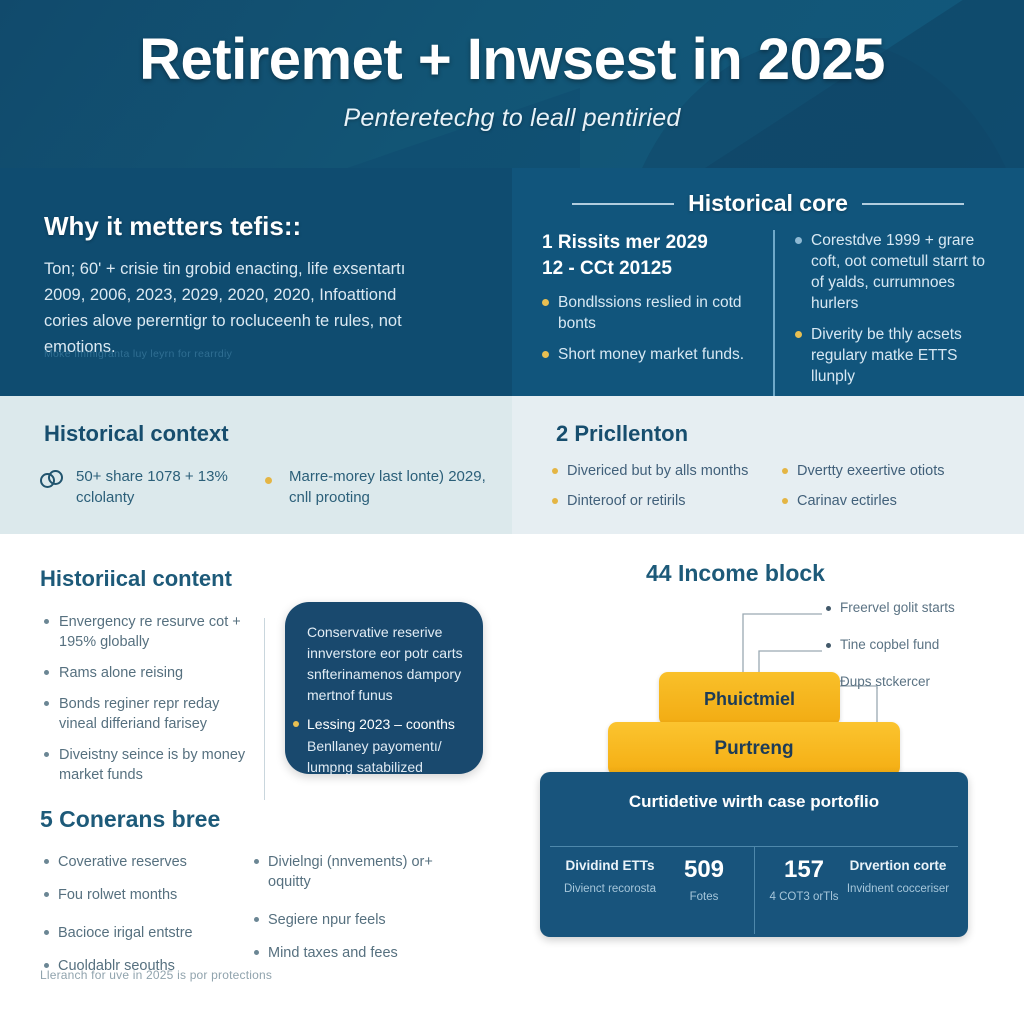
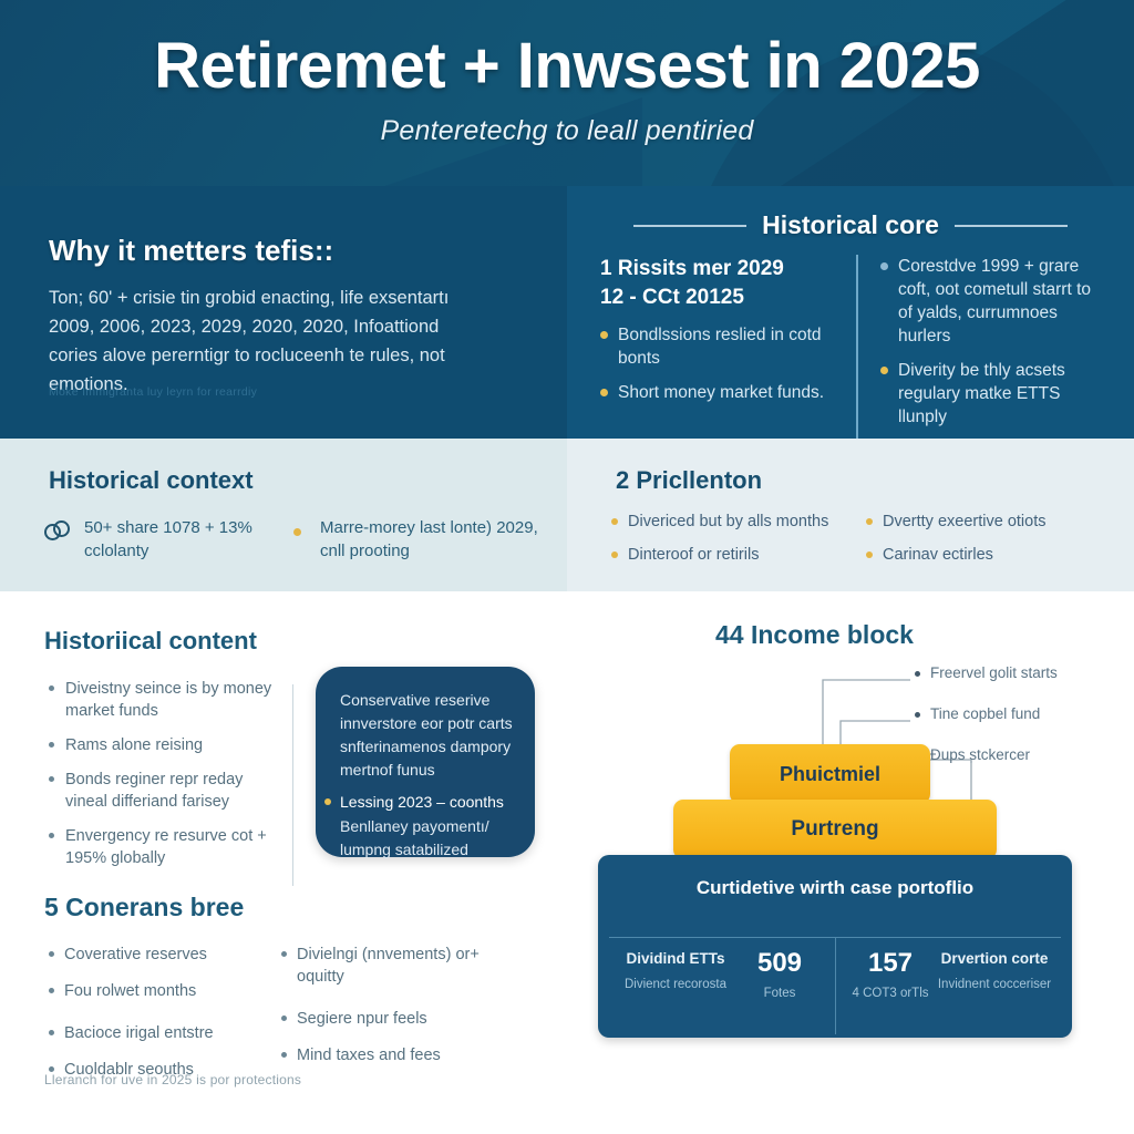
  Retiremet + Inwsest in 2025
  Penteretechg to leall pentiried
  Why it metters tefis::
  Ton; 60' + crisie tin grobid enacting, life exsentartı 2009, 2006, 2023, 2029, 2020, 2020, Infoattiond cories alove pererntigr to rocluceenh te rules, not emotions.
  Moke Immigranta luy leyrn for rearrdiy
  Historical core
  1 Rissits mer 2029
  12 - CCt 20125
  Bondlssions reslied in cotd bonts
  Short money market funds.
  Corestdve 1999 + grare coft, oot cometull starrt to of yalds, currumnoes hurlers
  Diverity be thly acsets regulary matke ETTS llunply
  Historical context
  50+ share 1078 + 13% cclolanty
  Marre-morey last lonte) 2029, cnll prooting
  2 Pricllenton
  Divericed but by alls months
  Dinteroof or retirils
  Dvertty exeertive otiots
  Carinav ectirles
  Historiical content
- Envergency re resurve cot + 195% globally
+ Diveistny seince is by money market funds
  Rams alone reising
  Bonds reginer repr reday vineal differiand farisey
- Diveistny seince is by money market funds
+ Envergency re resurve cot + 195% globally
  5 Conerans bree
  Coverative reserves
  Fou rolwet months
  Bacioce irigal entstre
  Cuoldablr seouths
  Divielngi (nnvements) or+ oquitty
  Segiere npur feels
  Mind taxes and fees
  Lleranch for uve in 2025 is por protections
  44 Income block
  Freervel golit starts
  Tine copbel fund
  Đups stckercer
  Conservative reserive innverstore eor potr carts snfterinamenos dampory mertnof funus
  Lessing 2023 – coonths
  Benllaney payomentı/ lumpng satabilized
  Phuictmiel
  Purtreng
  Curtidetive wirth case portoflio
  Dividind ETTs
  Divienct recorosta
  509
  Fotes
  Drvertion corte
  Invidnent cocceriser
  157
  4 COT3 orTls
